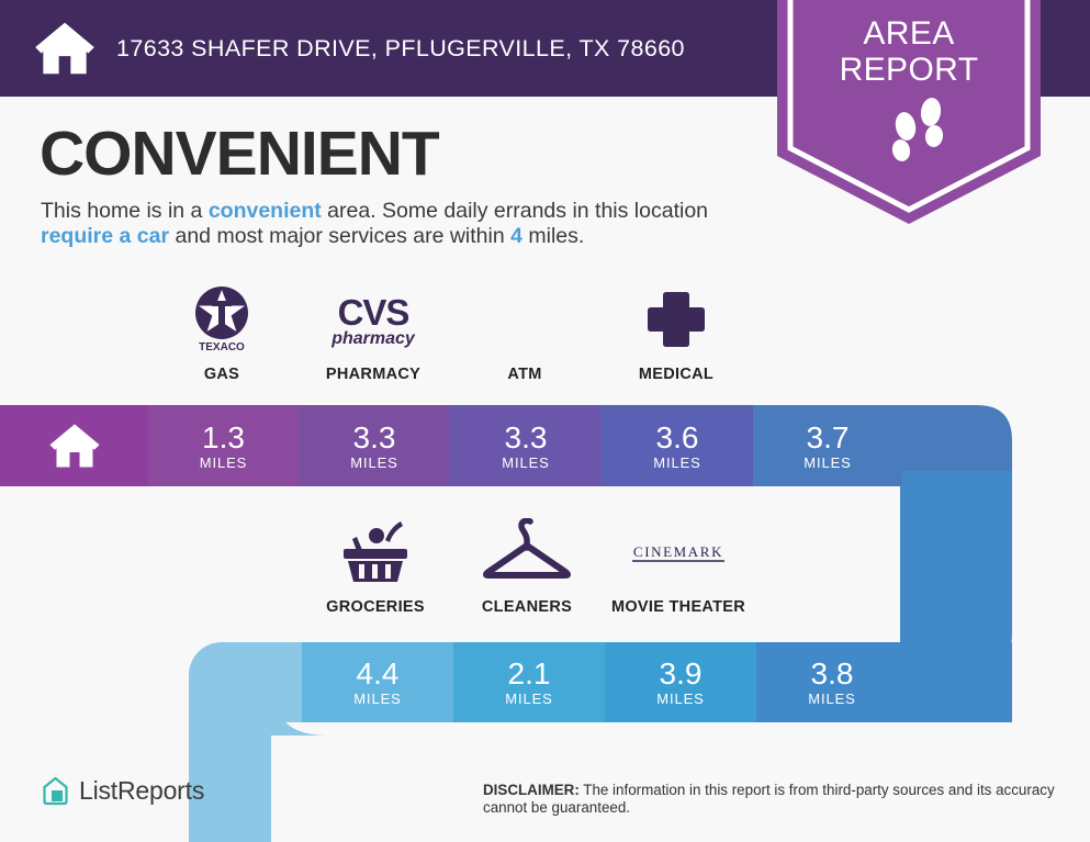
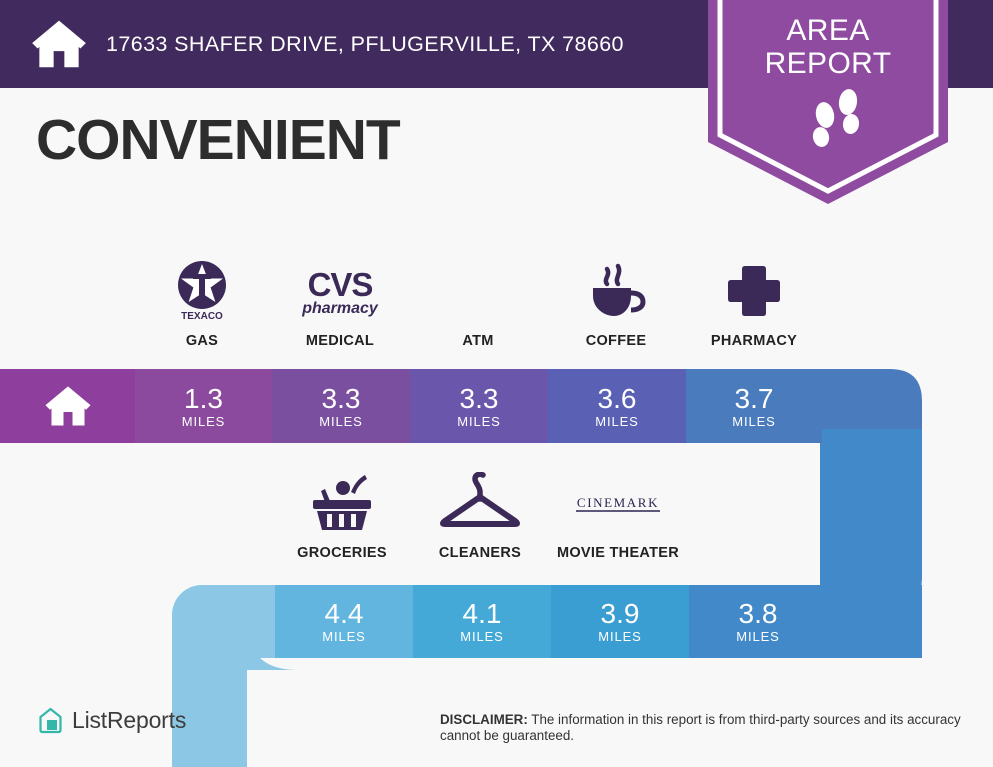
  17633 SHAFER DRIVE, PFLUGERVILLE, TX 78660
  AREA
  REPORT
  CONVENIENT
- This home is in a convenient area. Some daily errands in this location require a car and most major services are within 4 miles.
  TEXACO
  GAS
  CVS
  pharmacy
- PHARMACY
+ MEDICAL
  ATM
+ COFFEE
- MEDICAL
+ PHARMACY
  1.3
  MILES
  3.3
  MILES
  3.3
  MILES
  3.6
  MILES
  3.7
  MILES
  GROCERIES
  CLEANERS
  CINEMARK
  MOVIE THEATER
  4.4
  MILES
- 2.1
+ 4.1
  MILES
  3.9
  MILES
  3.8
  MILES
  ListReports
  DISCLAIMER: The information in this report is from third-party sources and its accuracy cannot be guaranteed.
